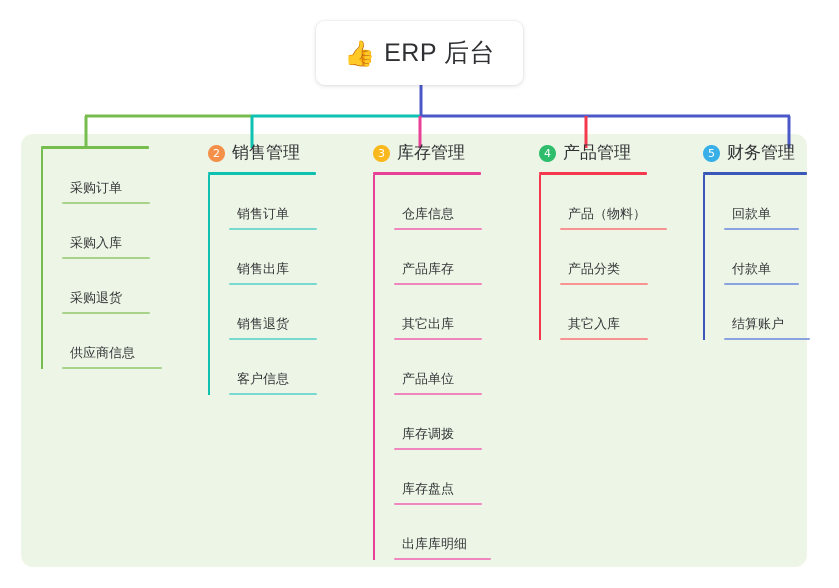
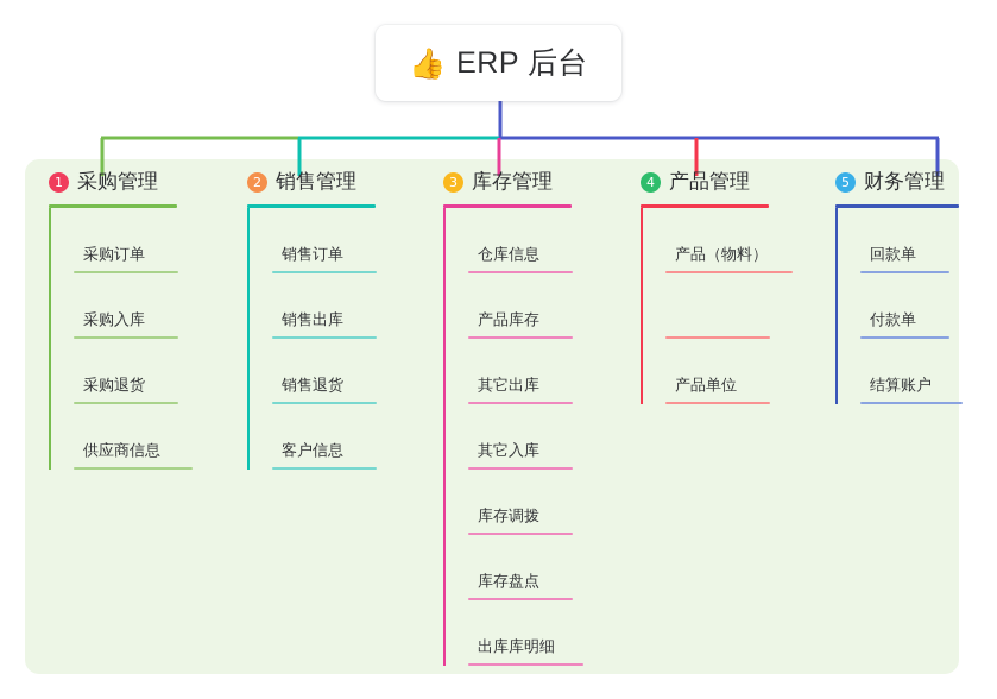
  👍
  ERP 后台
+ 1
+ 采购管理
  采购订单
  采购入库
  采购退货
  供应商信息
  2
  销售管理
  销售订单
  销售出库
  销售退货
  客户信息
  3
  库存管理
  仓库信息
  产品库存
  其它出库
- 产品单位
+ 其它入库
  库存调拨
  库存盘点
  出库库明细
  4
  产品管理
  产品（物料）
- 产品分类
- 其它入库
+ 产品单位
  5
  财务管理
  回款单
  付款单
  结算账户
